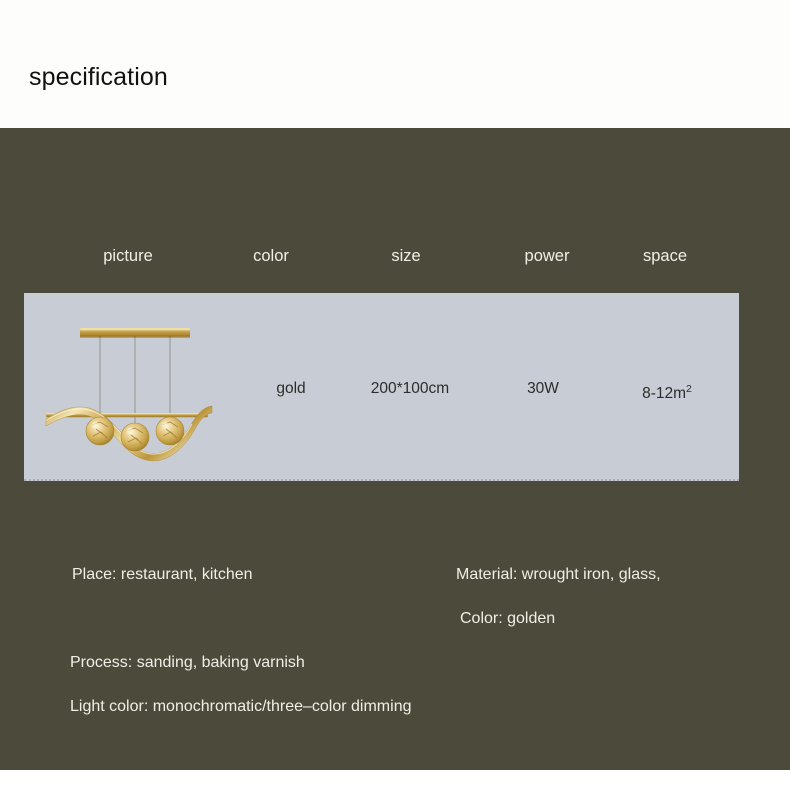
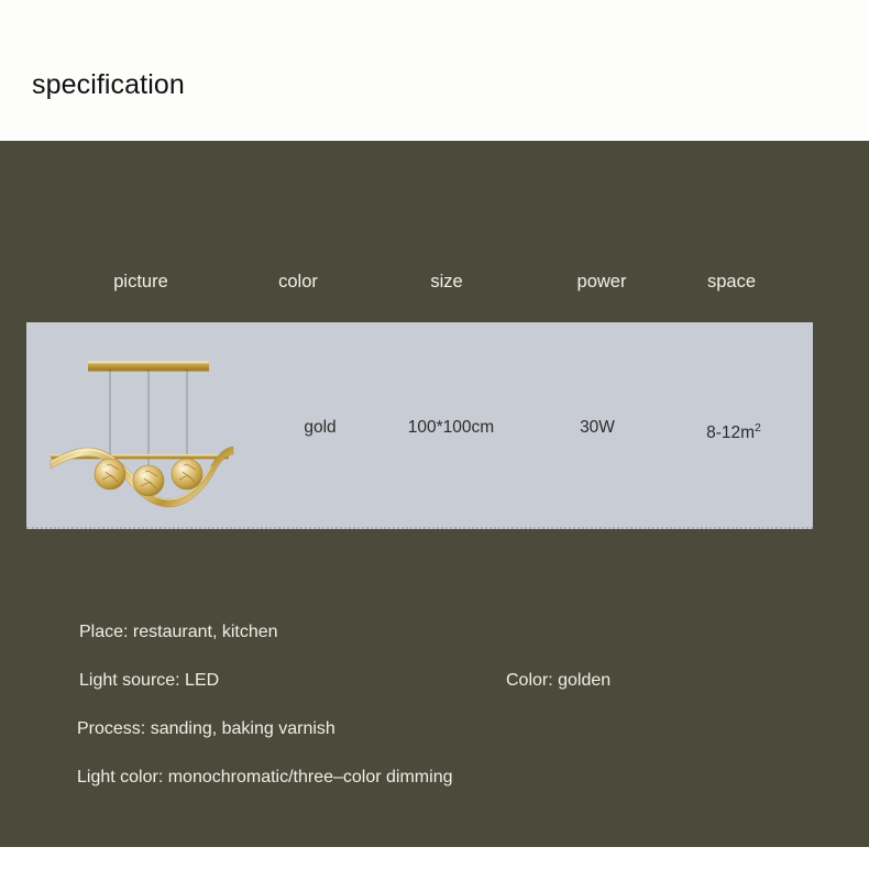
  specification
  picture
  color
  size
  power
  space
  gold
- 200*100cm
+ 100*100cm
  30W
  8-12m2
  Place: restaurant, kitchen
+ Light source: LED
  Process: sanding, baking varnish
  Light color: monochromatic/three–color dimming
- Material: wrought iron, glass,
  Color: golden
